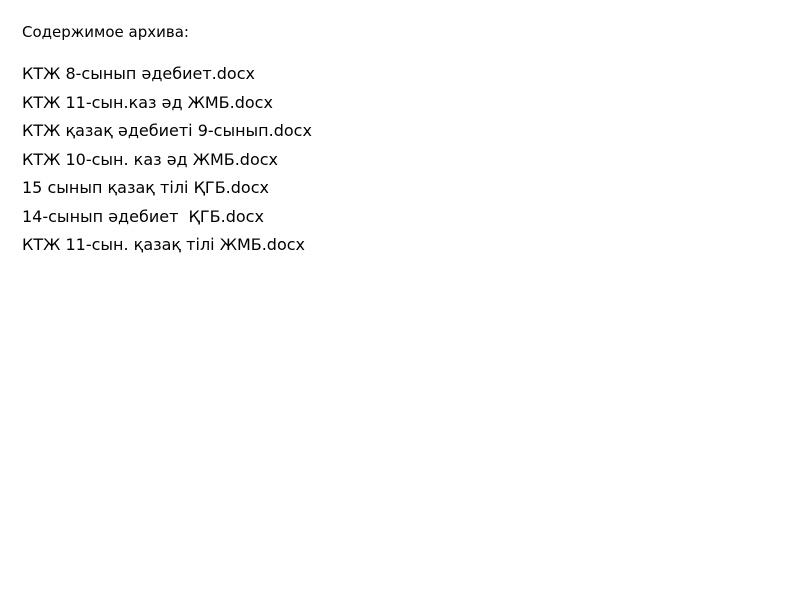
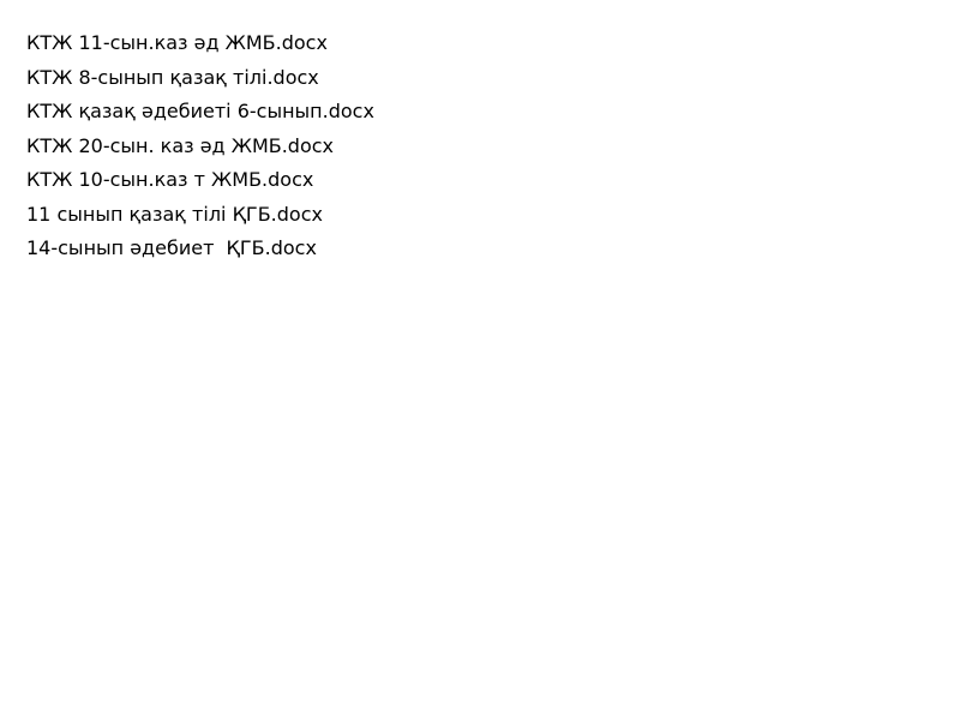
- Содержимое архива:
- КТЖ 8-сынып әдебиет.docx
  КТЖ 11-сын.каз әд ЖМБ.docx
+ КТЖ 8-сынып қазақ тілі.docx
- КТЖ қазақ әдебиеті 9-сынып.docx
+ КТЖ қазақ әдебиеті 6-сынып.docx
- КТЖ 10-сын. каз әд ЖМБ.docx
+ КТЖ 20-сын. каз әд ЖМБ.docx
+ КТЖ 10-сын.каз т ЖМБ.docx
- 15 сынып қазақ тілі ҚГБ.docx
+ 11 сынып қазақ тілі ҚГБ.docx
  14-сынып әдебиет ҚГБ.docx
- КТЖ 11-сын. қазақ тілі ЖМБ.docx
